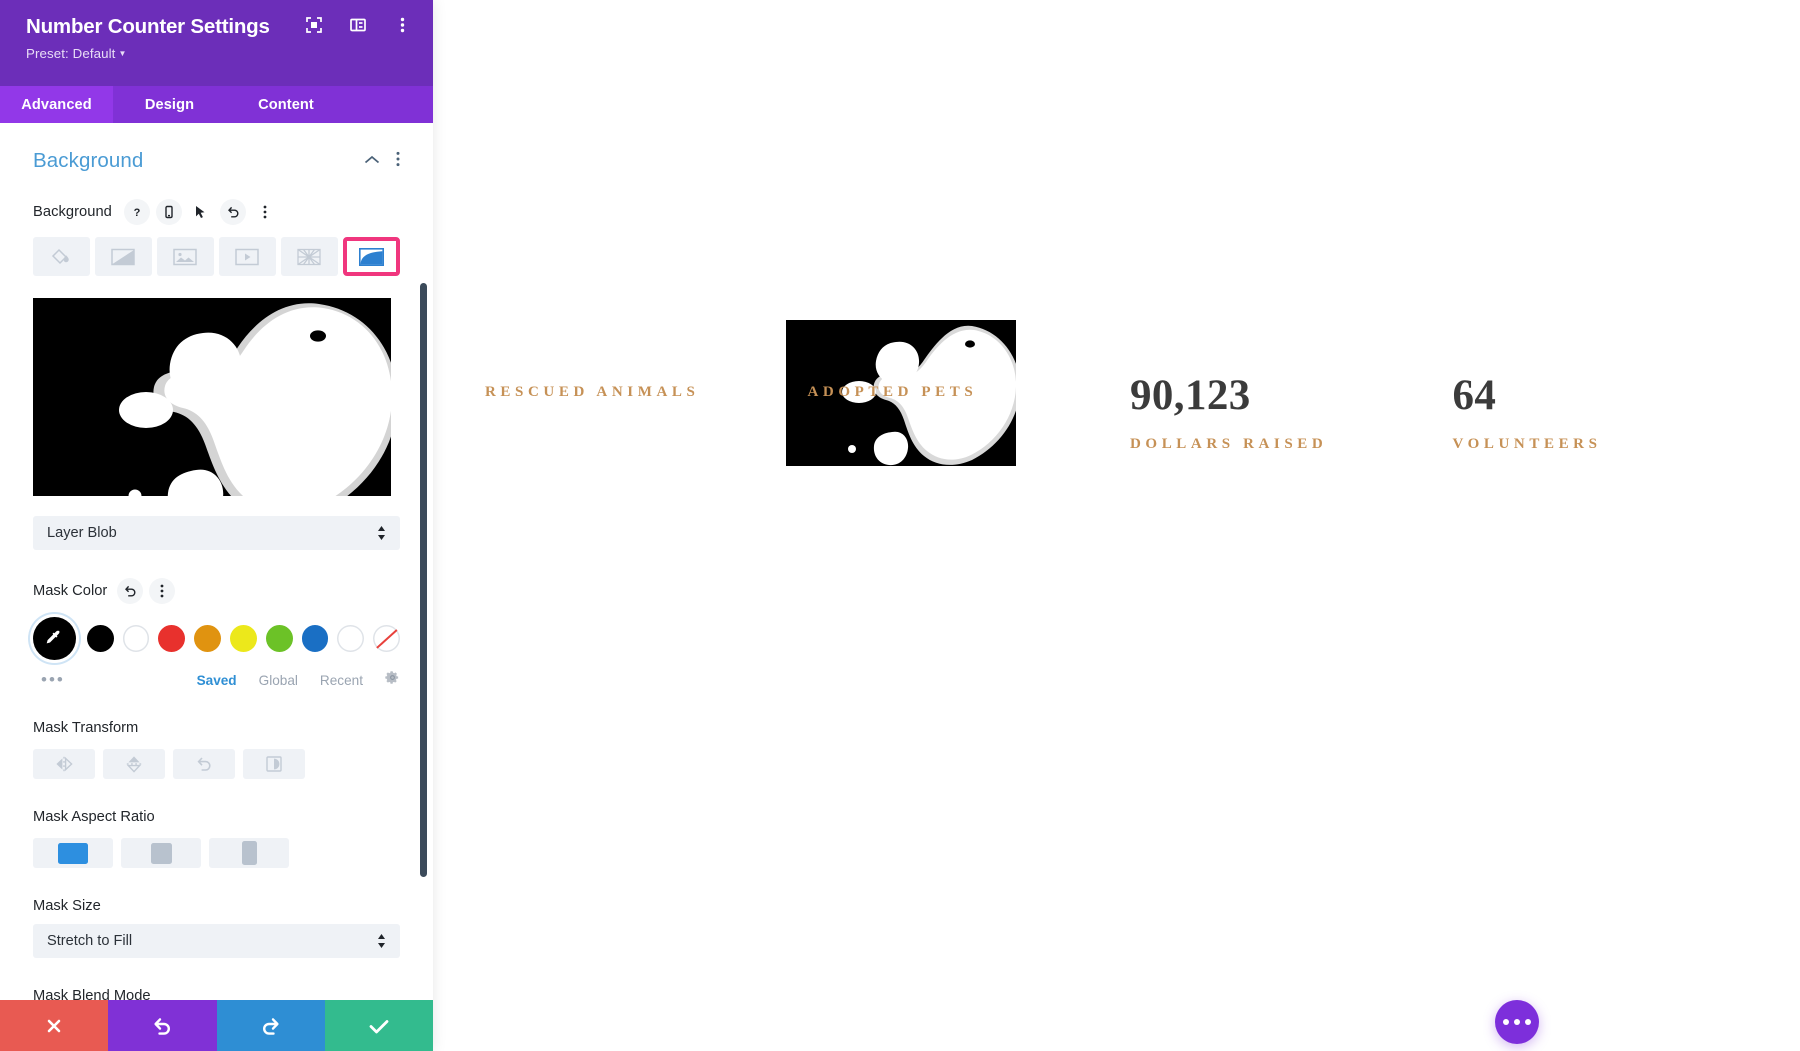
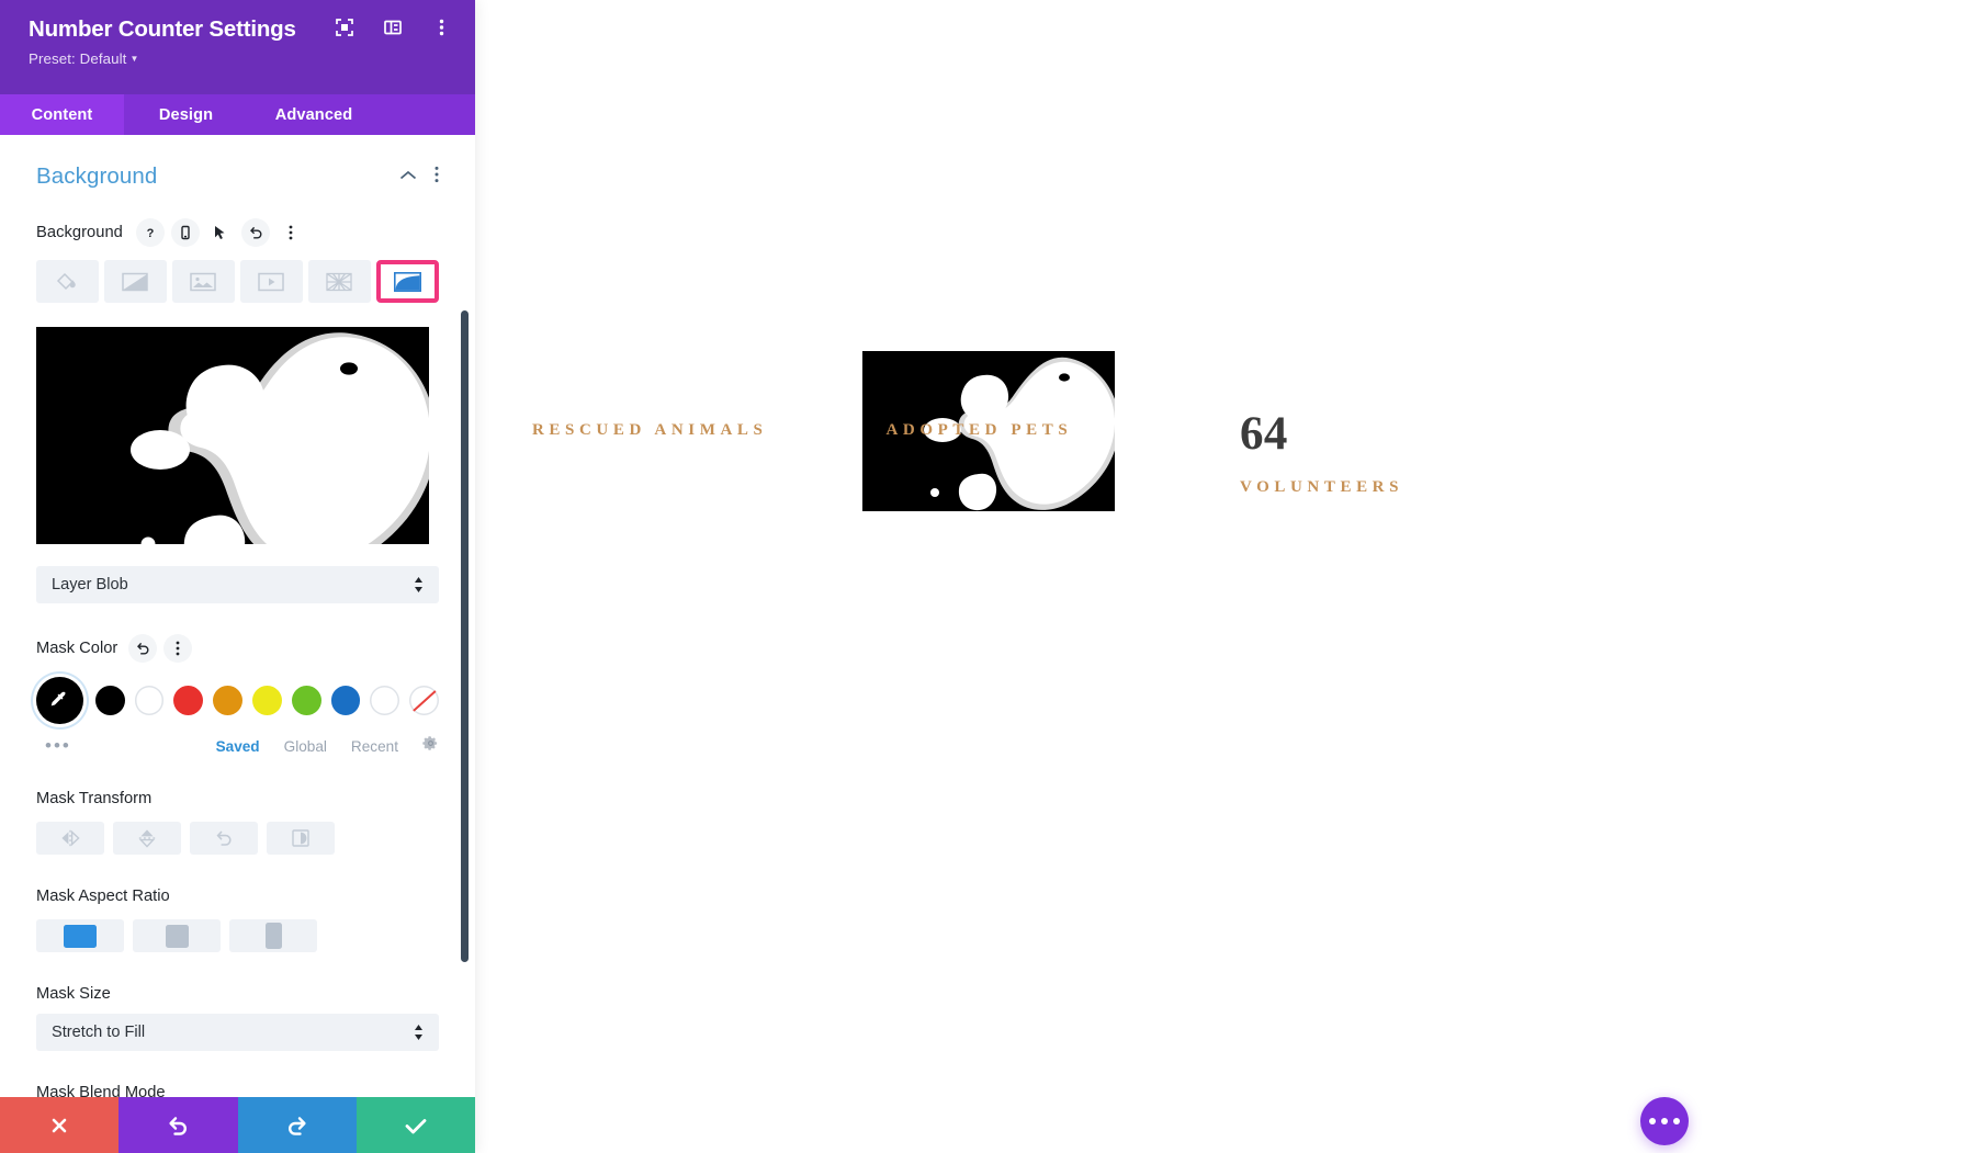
  RESCUED ANIMALS
  ADOPTED PETS
- 90,123
- DOLLARS RAISED
  64
  VOLUNTEERS
  Number Counter Settings
  Preset: Default ▼
- Advanced
+ Content
  Design
- Content
+ Advanced
  Background
  Background
  ?
  Layer Blob
  Mask Color
  •••
  Saved
  Global
  Recent
  Mask Transform
  Mask Aspect Ratio
  Mask Size
  Stretch to Fill
  Mask Blend Mode
